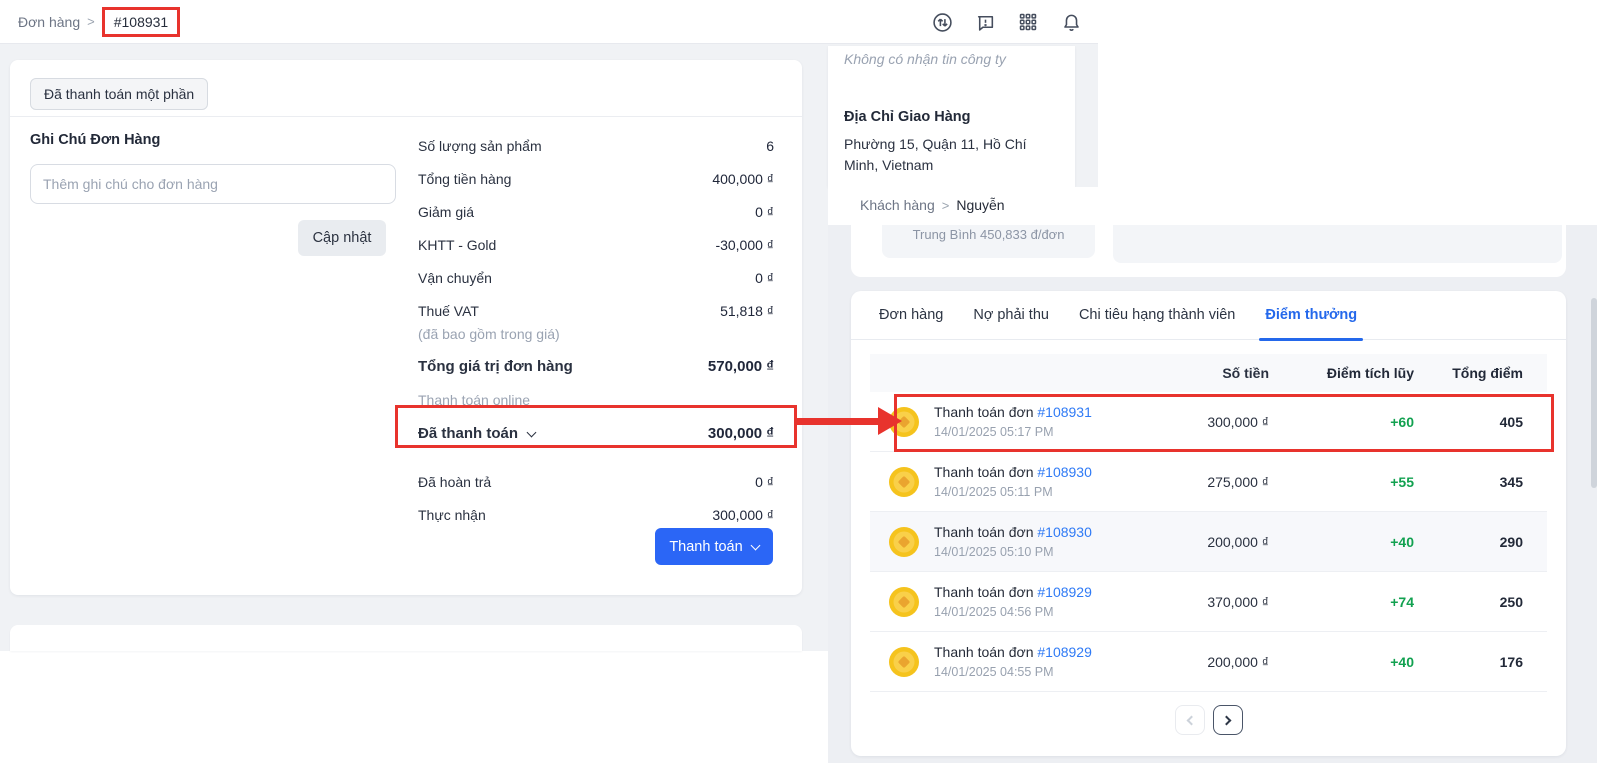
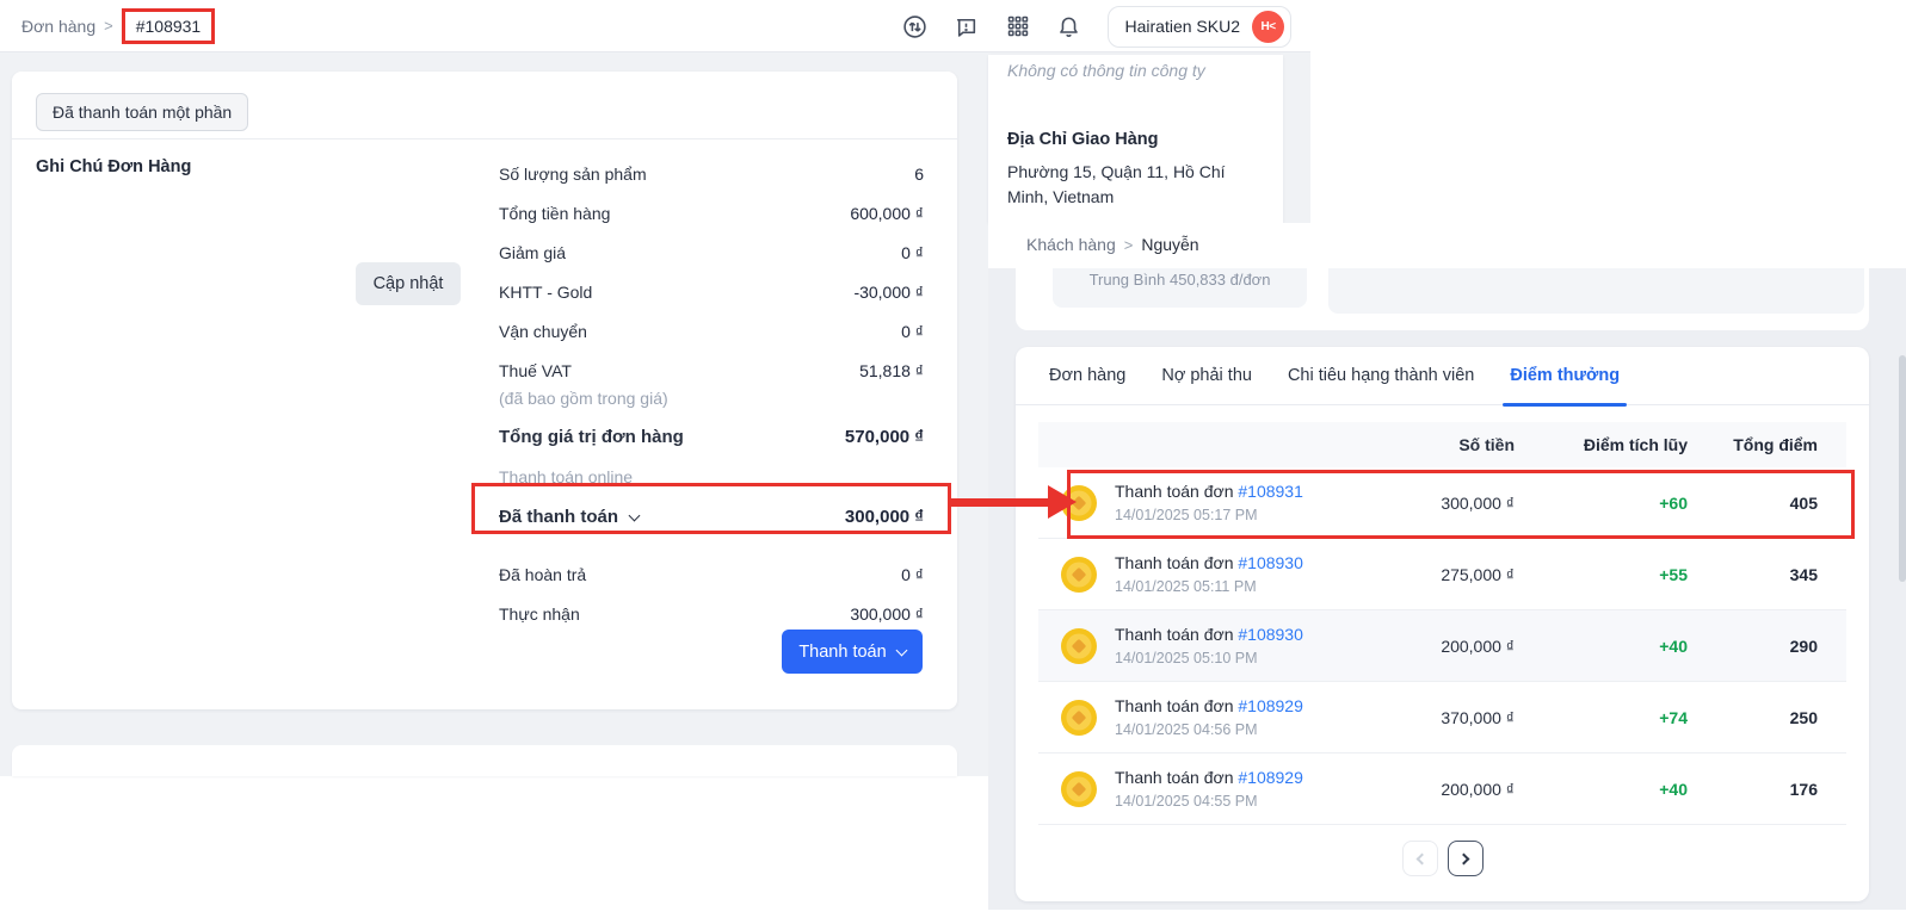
  Đơn hàng
  >
  #108931
+ Hairatien SKU2
+ H<
  Đã thanh toán một phần
  Ghi Chú Đơn Hàng
- Thêm ghi chú cho đơn hàng
  Cập nhật
  Số lượng sản phẩm
  6
  Tổng tiền hàng
- 400,000 ₫
+ 600,000 ₫
  Giảm giá
  0 ₫
  KHTT - Gold
  -30,000 ₫
  Vận chuyển
  0 ₫
  Thuế VAT
  (đã bao gồm trong giá)
  51,818 ₫
  Tổng giá trị đơn hàng
  570,000 ₫
  Thanh toán online
  Đã thanh toán
  300,000 ₫
  Đã hoàn trả
  0 ₫
  Thực nhận
  300,000 ₫
  Thanh toán
- Không có nhận tin công ty
+ Không có thông tin công ty
  Địa Chỉ Giao Hàng
  Phường 15, Quận 11, Hồ Chí Minh, Vietnam
  Khách hàng
  >
  Nguyễn
  Trung Bình 450,833 đ/đơn
  Đơn hàng
  Nợ phải thu
  Chi tiêu hạng thành viên
  Điểm thưởng
  Số tiền
  Điểm tích lũy
  Tổng điểm
  Thanh toán đơn #108931
  14/01/2025 05:17 PM
  300,000 ₫
  +60
  405
  Thanh toán đơn #108930
  14/01/2025 05:11 PM
  275,000 ₫
  +55
  345
  Thanh toán đơn #108930
  14/01/2025 05:10 PM
  200,000 ₫
  +40
  290
  Thanh toán đơn #108929
  14/01/2025 04:56 PM
  370,000 ₫
  +74
  250
  Thanh toán đơn #108929
  14/01/2025 04:55 PM
  200,000 ₫
  +40
  176
